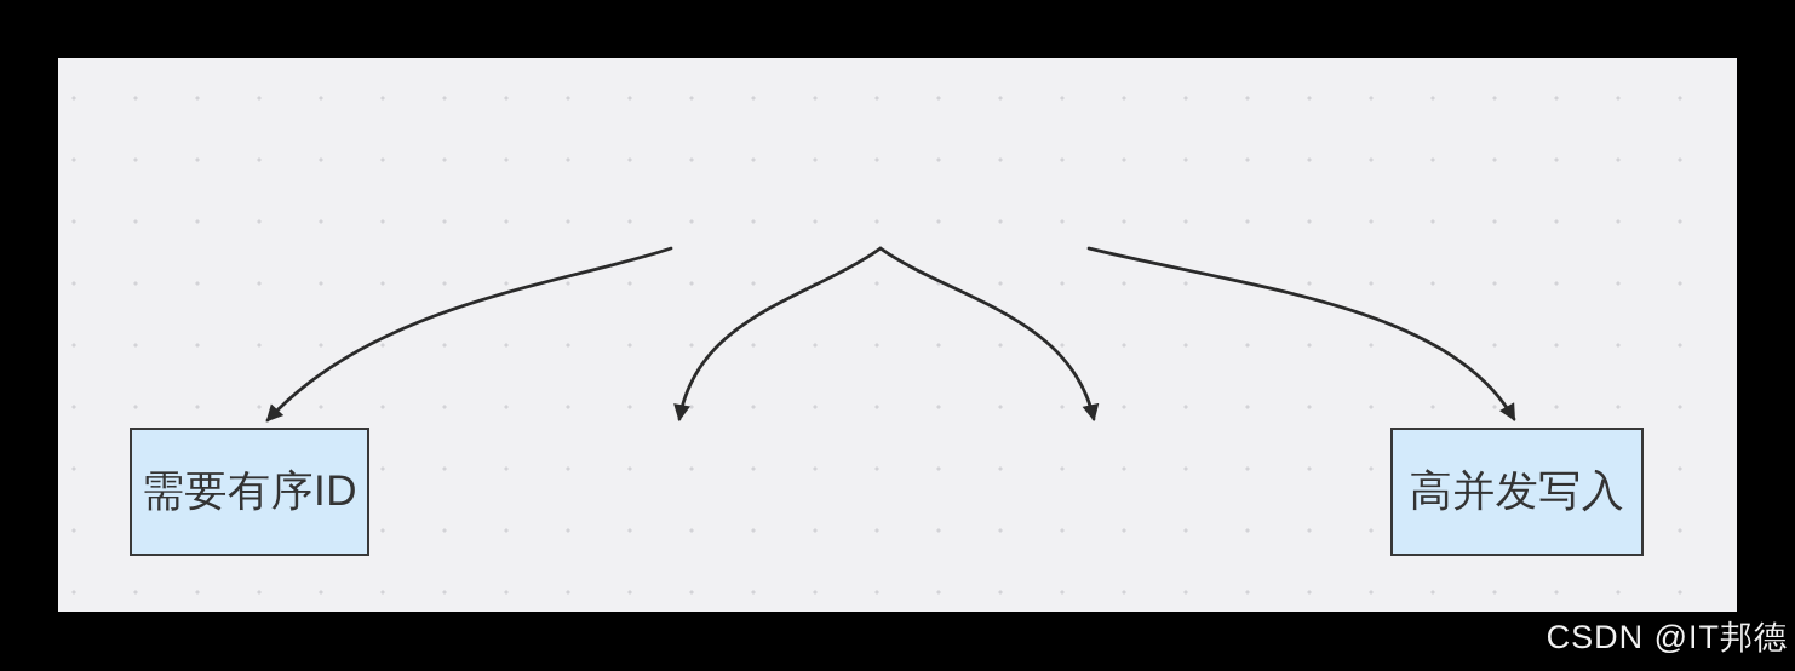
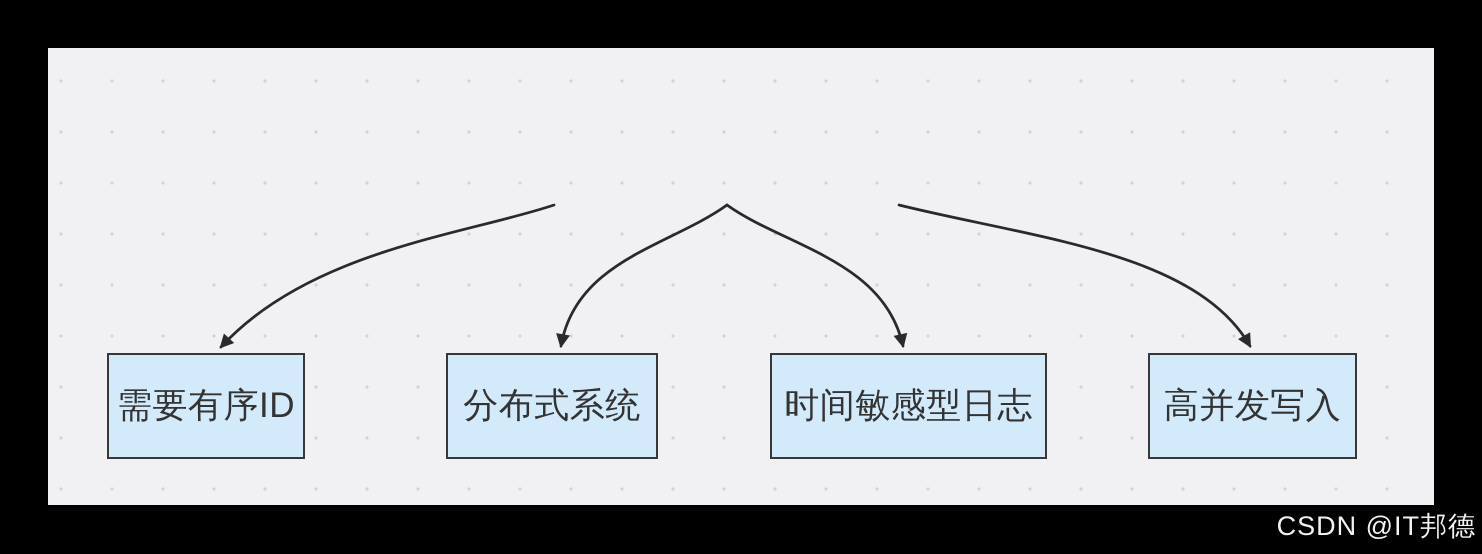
  需要有序ID
+ 分布式系统
+ 时间敏感型日志
  高并发写入
  CSDN @IT邦德
